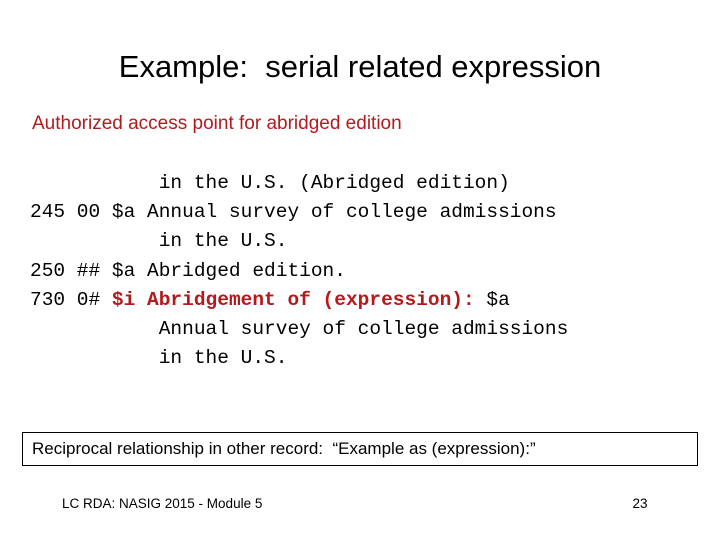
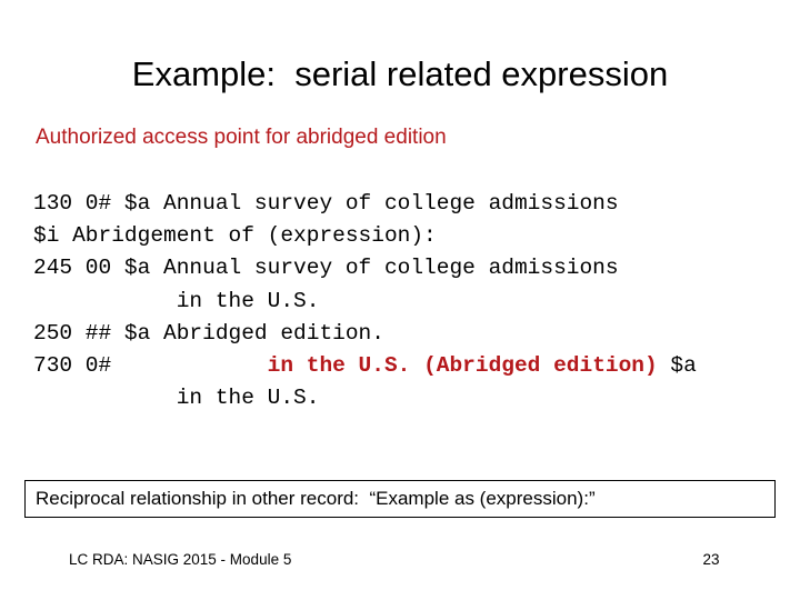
  Example: serial related expression
  Authorized access point for abridged edition
+ 130 0# $a Annual survey of college admissions
- in the U.S. (Abridged edition)
+ $i Abridgement of (expression):
  245 00 $a Annual survey of college admissions
  in the U.S.
  250 ## $a Abridged edition.
- 730 0# $i Abridgement of (expression): $a
+ 730 0# in the U.S. (Abridged edition) $a
- Annual survey of college admissions
  in the U.S.
  Reciprocal relationship in other record: “Example as (expression):”
  LC RDA: NASIG 2015 - Module 5
  23
